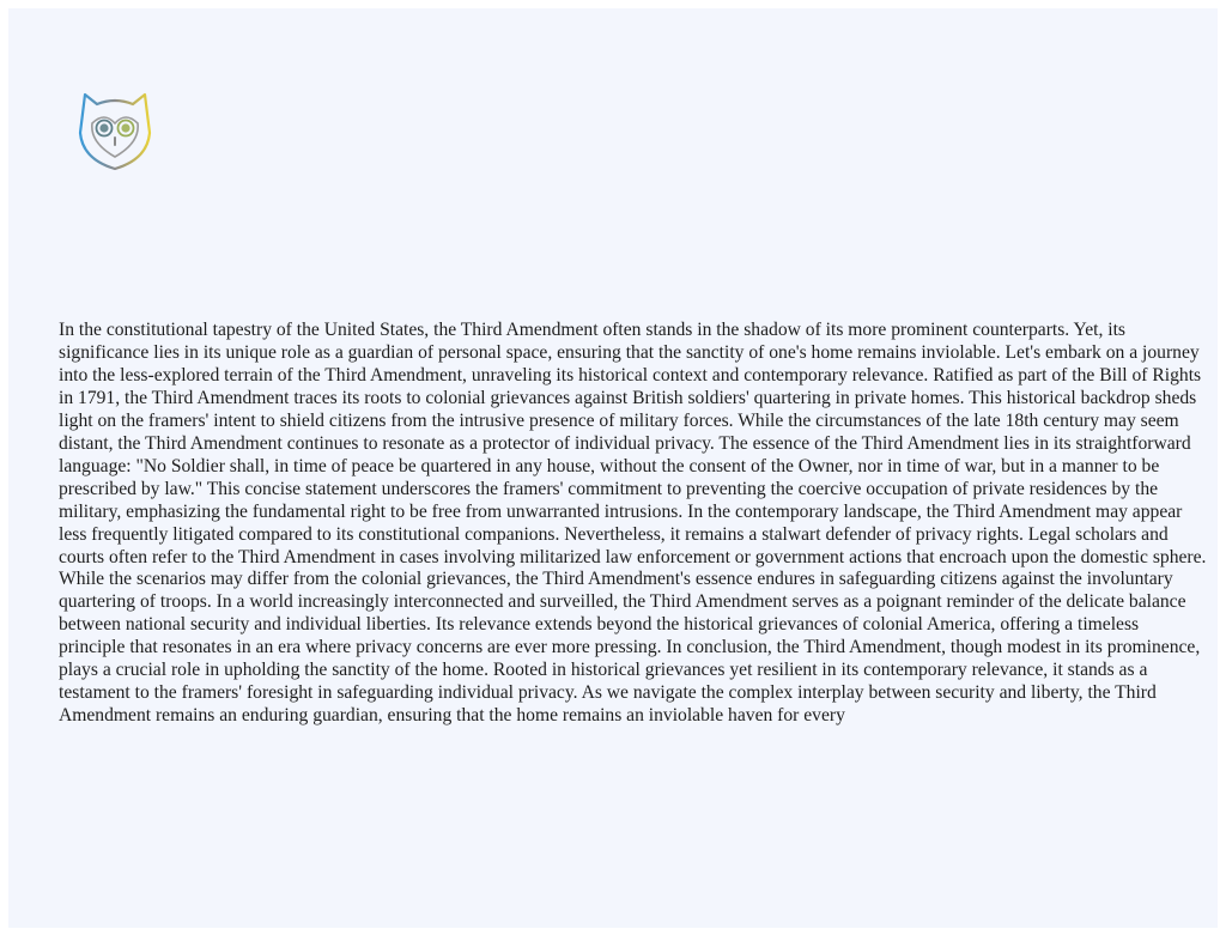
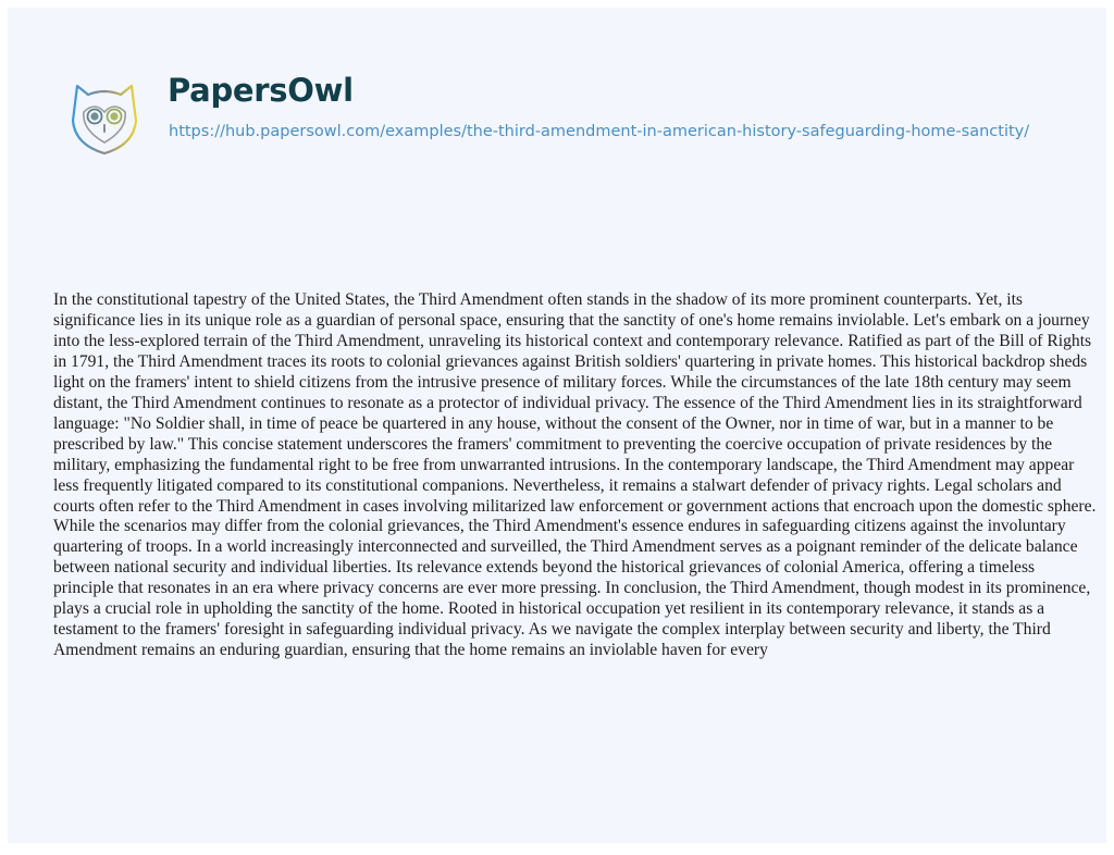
+ PapersOwl
+ https://hub.papersowl.com/examples/the-third-amendment-in-american-history-safeguarding-home-sanctity/
- In the constitutional tapestry of the United States, the Third Amendment often stands in the shadow of its more prominent counterparts. Yet, its significance lies in its unique role as a guardian of personal space, ensuring that the sanctity of one's home remains inviolable. Let's embark on a journey into the less-explored terrain of the Third Amendment, unraveling its historical context and contemporary relevance. Ratified as part of the Bill of Rights in 1791, the Third Amendment traces its roots to colonial grievances against British soldiers' quartering in private homes. This historical backdrop sheds light on the framers' intent to shield citizens from the intrusive presence of military forces. While the circumstances of the late 18th century may seem distant, the Third Amendment continues to resonate as a protector of individual privacy. The essence of the Third Amendment lies in its straightforward language: "No Soldier shall, in time of peace be quartered in any house, without the consent of the Owner, nor in time of war, but in a manner to be prescribed by law." This concise statement underscores the framers' commitment to preventing the coercive occupation of private residences by the military, emphasizing the fundamental right to be free from unwarranted intrusions. In the contemporary landscape, the Third Amendment may appear less frequently litigated compared to its constitutional companions. Nevertheless, it remains a stalwart defender of privacy rights. Legal scholars and courts often refer to the Third Amendment in cases involving militarized law enforcement or government actions that encroach upon the domestic sphere. While the scenarios may differ from the colonial grievances, the Third Amendment's essence endures in safeguarding citizens against the involuntary quartering of troops. In a world increasingly interconnected and surveilled, the Third Amendment serves as a poignant reminder of the delicate balance between national security and individual liberties. Its relevance extends beyond the historical grievances of colonial America, offering a timeless principle that resonates in an era where privacy concerns are ever more pressing. In conclusion, the Third Amendment, though modest in its prominence, plays a crucial role in upholding the sanctity of the home. Rooted in historical grievances yet resilient in its contemporary relevance, it stands as a testament to the framers' foresight in safeguarding individual privacy. As we navigate the complex interplay between security and liberty, the Third Amendment remains an enduring guardian, ensuring that the home remains an inviolable haven for every
+ In the constitutional tapestry of the United States, the Third Amendment often stands in the shadow of its more prominent counterparts. Yet, its significance lies in its unique role as a guardian of personal space, ensuring that the sanctity of one's home remains inviolable. Let's embark on a journey into the less-explored terrain of the Third Amendment, unraveling its historical context and contemporary relevance. Ratified as part of the Bill of Rights in 1791, the Third Amendment traces its roots to colonial grievances against British soldiers' quartering in private homes. This historical backdrop sheds light on the framers' intent to shield citizens from the intrusive presence of military forces. While the circumstances of the late 18th century may seem distant, the Third Amendment continues to resonate as a protector of individual privacy. The essence of the Third Amendment lies in its straightforward language: "No Soldier shall, in time of peace be quartered in any house, without the consent of the Owner, nor in time of war, but in a manner to be prescribed by law." This concise statement underscores the framers' commitment to preventing the coercive occupation of private residences by the military, emphasizing the fundamental right to be free from unwarranted intrusions. In the contemporary landscape, the Third Amendment may appear less frequently litigated compared to its constitutional companions. Nevertheless, it remains a stalwart defender of privacy rights. Legal scholars and courts often refer to the Third Amendment in cases involving militarized law enforcement or government actions that encroach upon the domestic sphere. While the scenarios may differ from the colonial grievances, the Third Amendment's essence endures in safeguarding citizens against the involuntary quartering of troops. In a world increasingly interconnected and surveilled, the Third Amendment serves as a poignant reminder of the delicate balance between national security and individual liberties. Its relevance extends beyond the historical grievances of colonial America, offering a timeless principle that resonates in an era where privacy concerns are ever more pressing. In conclusion, the Third Amendment, though modest in its prominence, plays a crucial role in upholding the sanctity of the home. Rooted in historical occupation yet resilient in its contemporary relevance, it stands as a testament to the framers' foresight in safeguarding individual privacy. As we navigate the complex interplay between security and liberty, the Third Amendment remains an enduring guardian, ensuring that the home remains an inviolable haven for every
